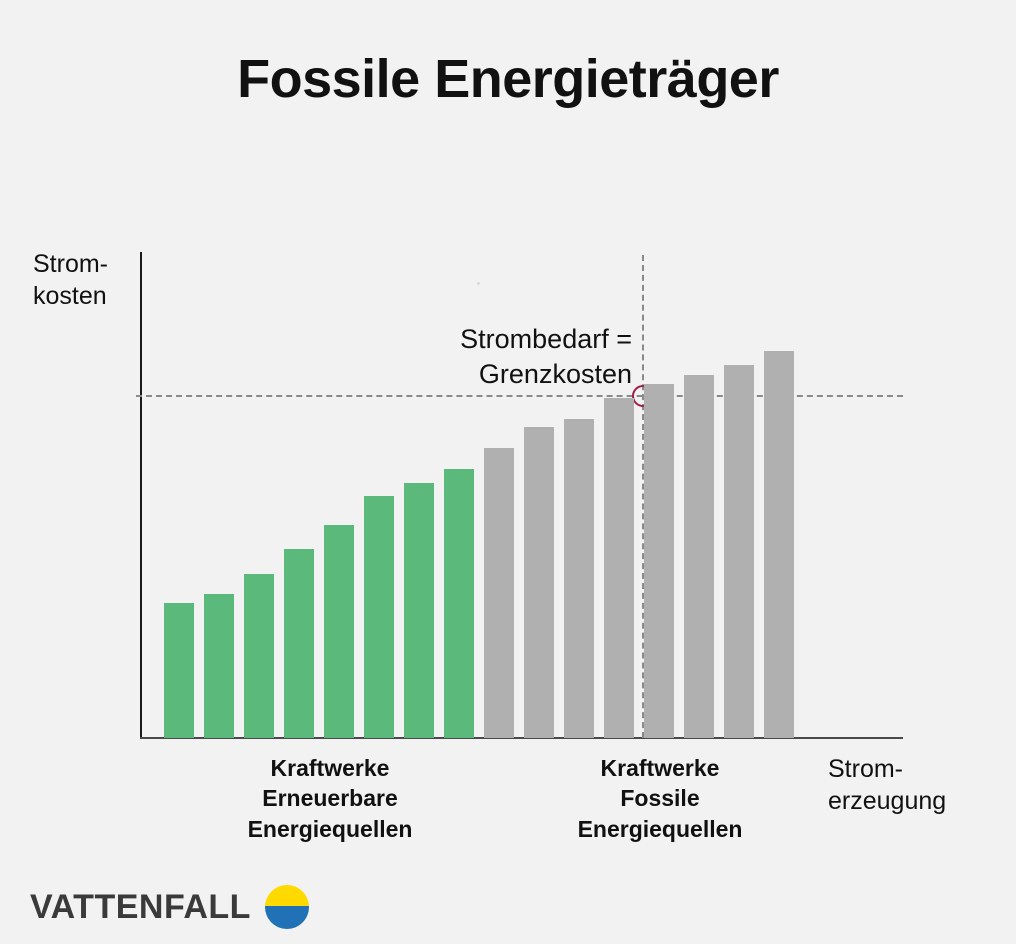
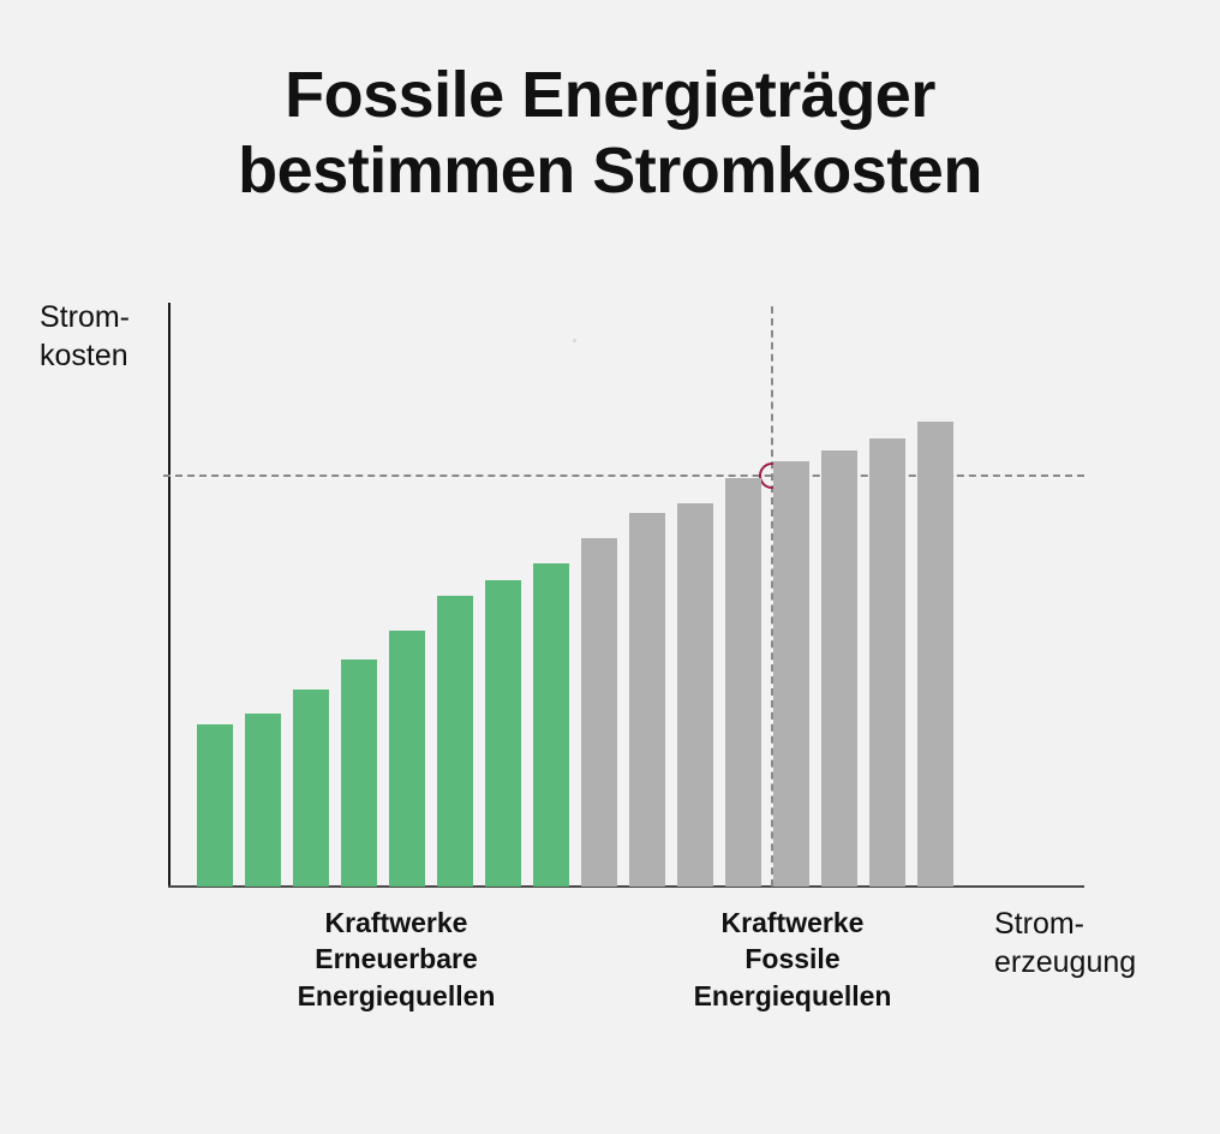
  Fossile Energieträger
+ bestimmen Stromkosten
  Strom-
  kosten
- Strombedarf =
- Grenzkosten
  Kraftwerke
  Erneuerbare
  Energiequellen
  Kraftwerke
  Fossile
  Energiequellen
  Strom-
  erzeugung
- VATTENFALL
